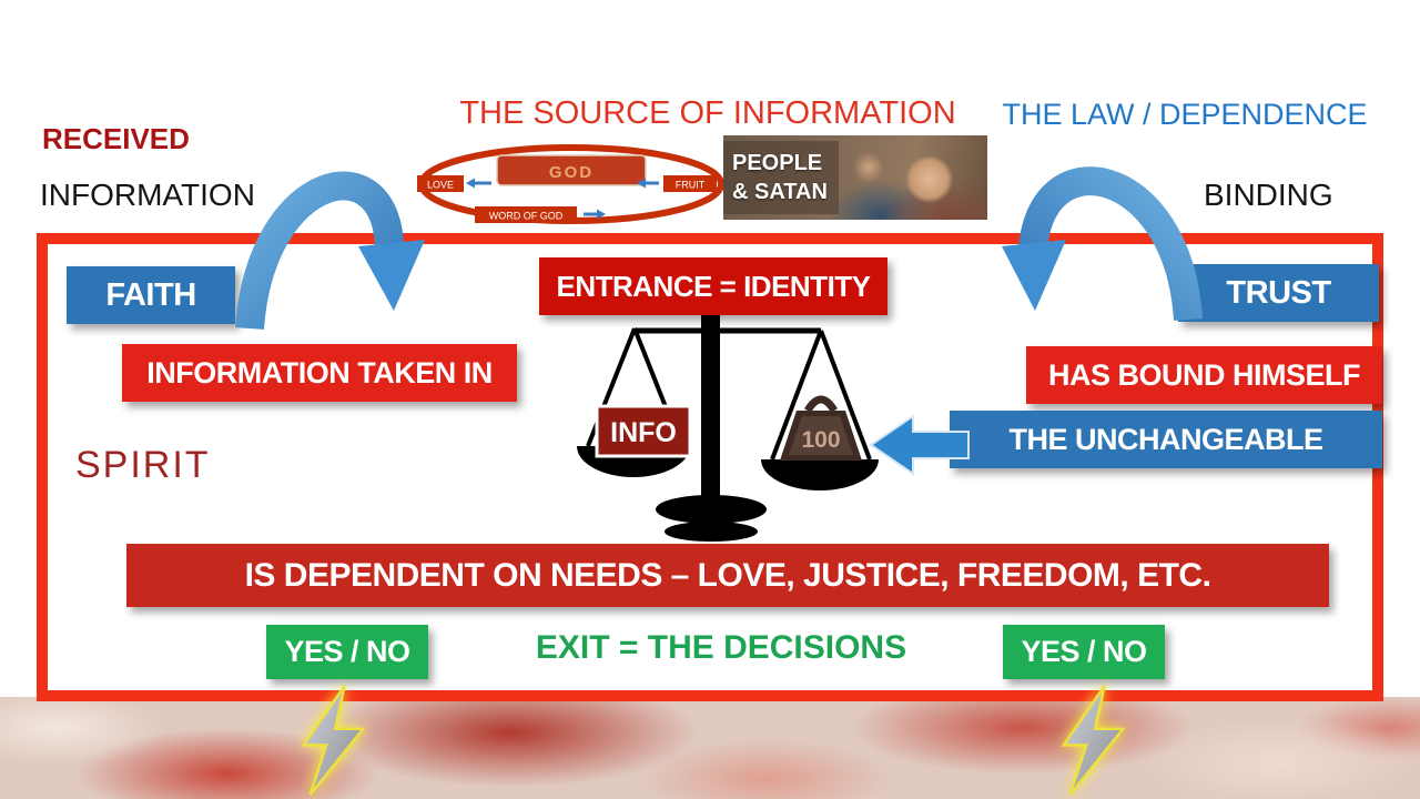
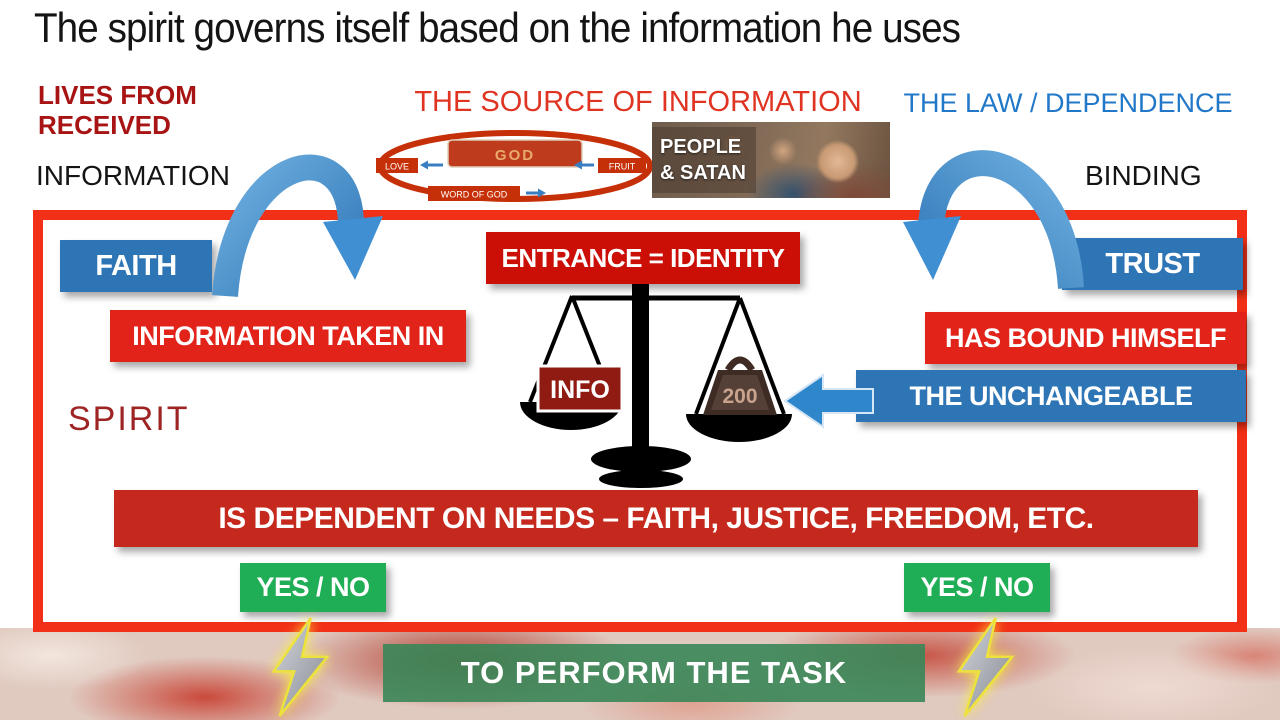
+ The spirit governs itself based on the information he uses
+ LIVES FROM
  RECEIVED
  INFORMATION
  THE SOURCE OF INFORMATION
  THE LAW / DEPENDENCE
  BINDING
  GOD
  LOVE
  FRUIT
  WORD OF GOD
  PEOPLE
  & SATAN
- 100
+ 200
  INFO
  FAITH
  ENTRANCE = IDENTITY
  TRUST
  INFORMATION TAKEN IN
  HAS BOUND HIMSELF
  THE UNCHANGEABLE
  SPIRIT
- IS DEPENDENT ON NEEDS – LOVE, JUSTICE, FREEDOM, ETC.
+ IS DEPENDENT ON NEEDS – FAITH, JUSTICE, FREEDOM, ETC.
  YES / NO
- EXIT = THE DECISIONS
  YES / NO
+ TO PERFORM THE TASK
